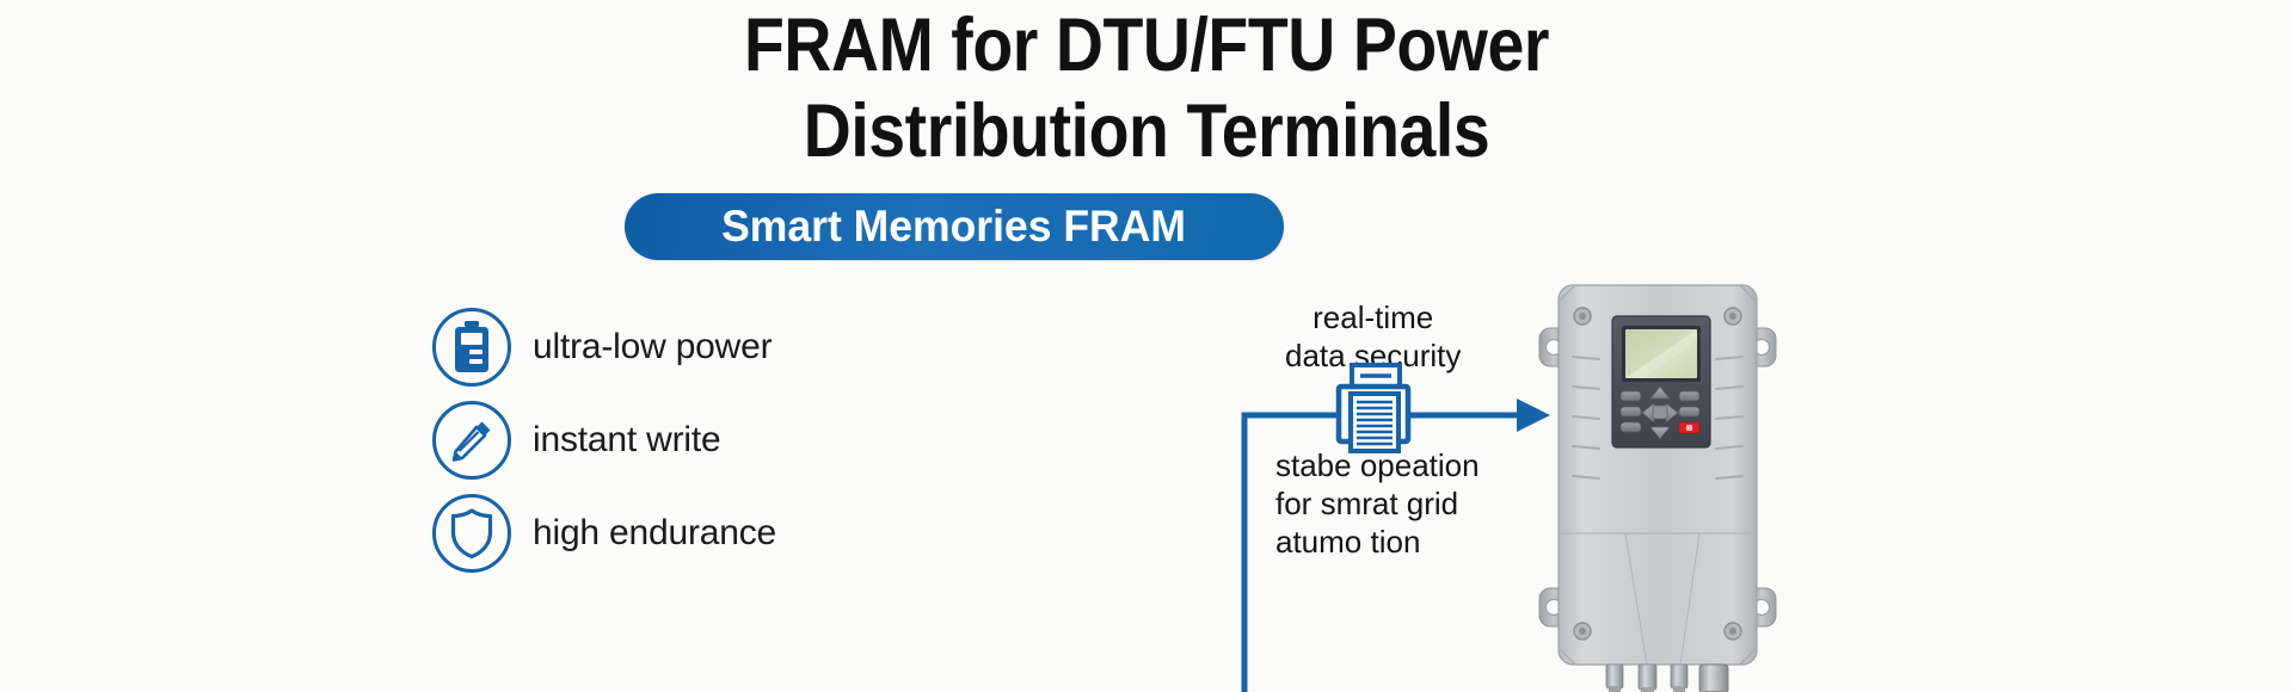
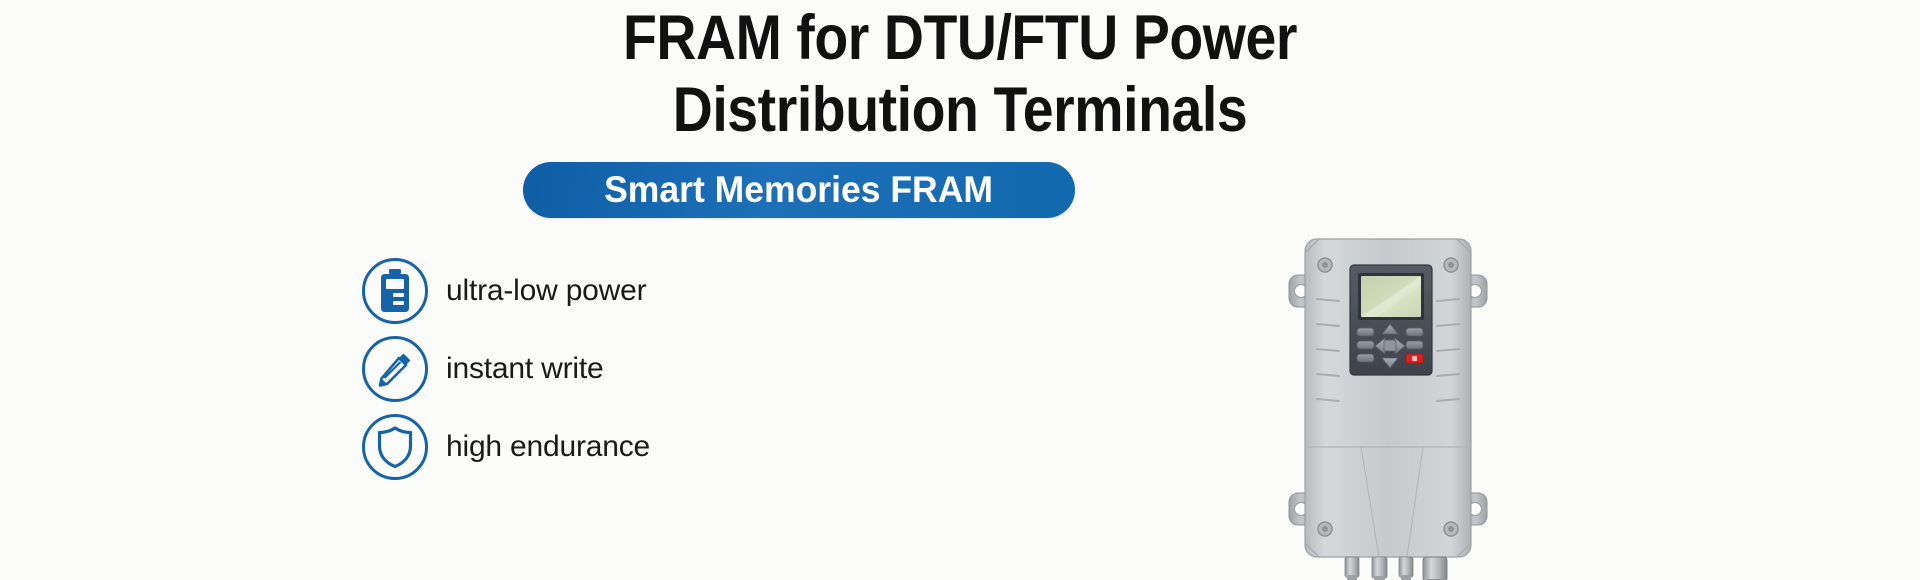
  FRAM for DTU/FTU Power
  Distribution Terminals
  Smart Memories FRAM
  ultra-low power
  instant write
  high endurance
- real-time
- data security
- stabe opeation
- for smrat grid
- atumo tion
